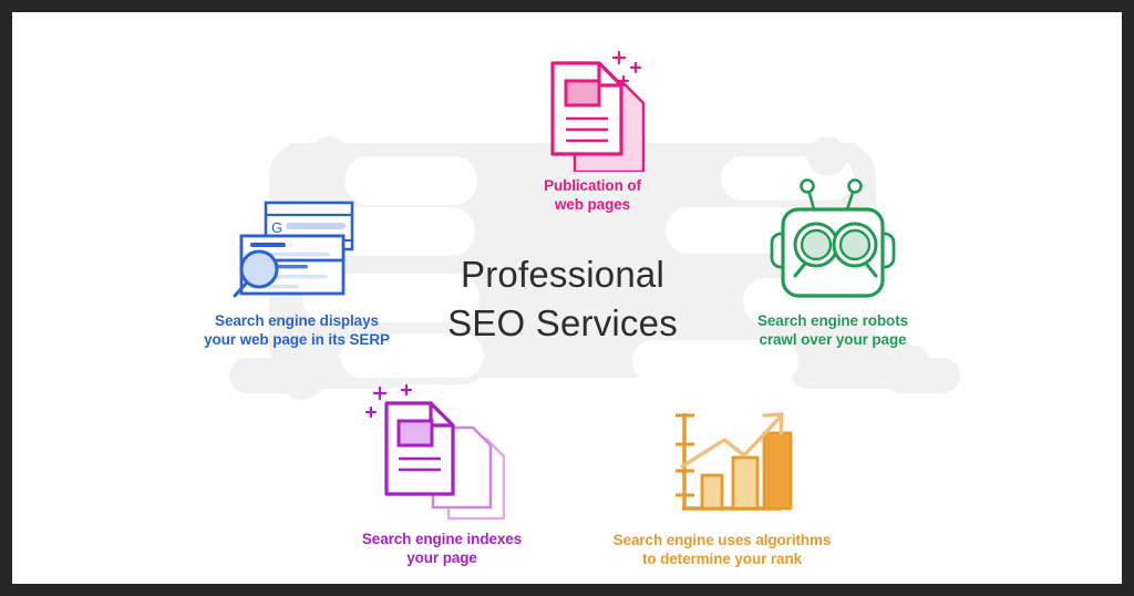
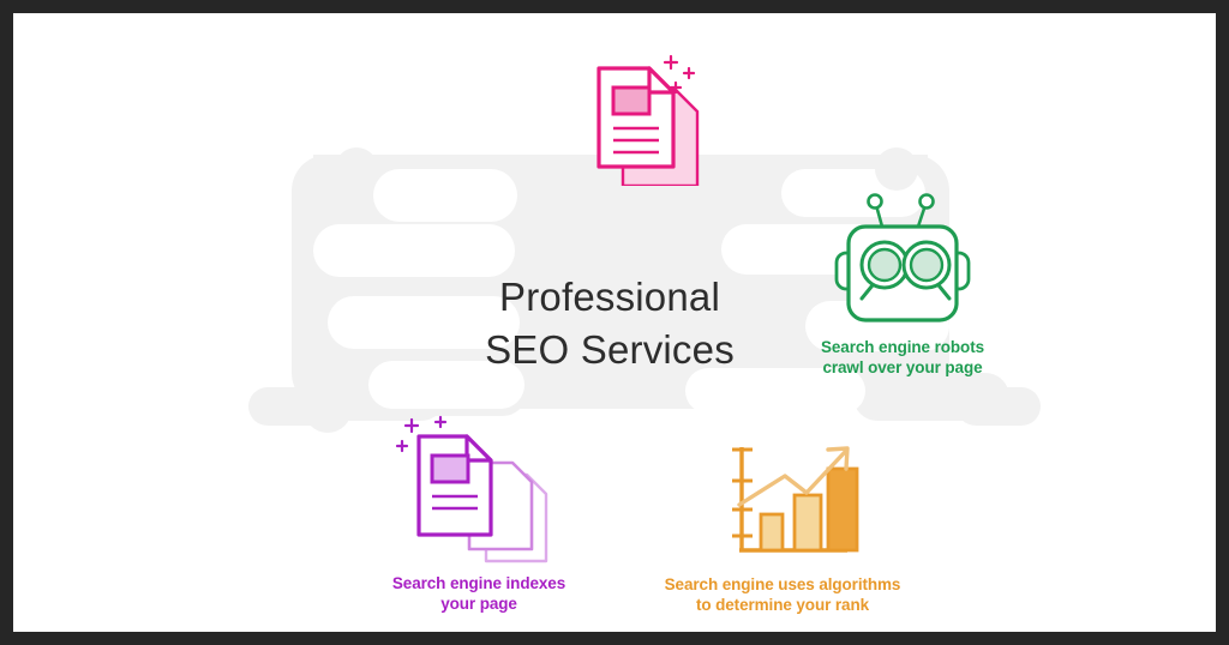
  Professional
  SEO Services
- Publication of
- web pages
- G
- Search engine displays
- your web page in its SERP
  Search engine robots
  crawl over your page
  Search engine indexes
  your page
  Search engine uses algorithms
  to determine your rank
